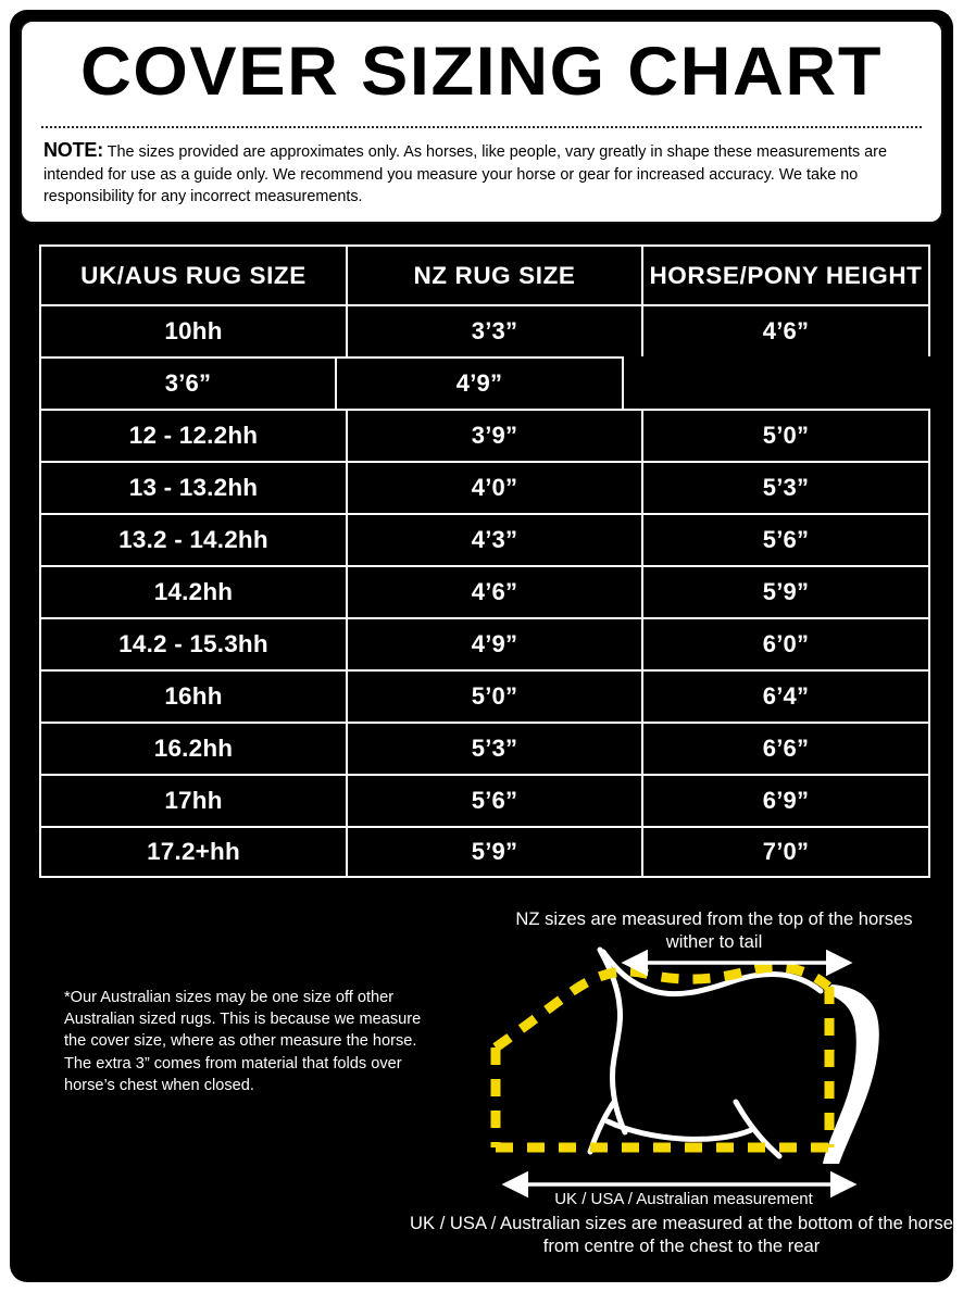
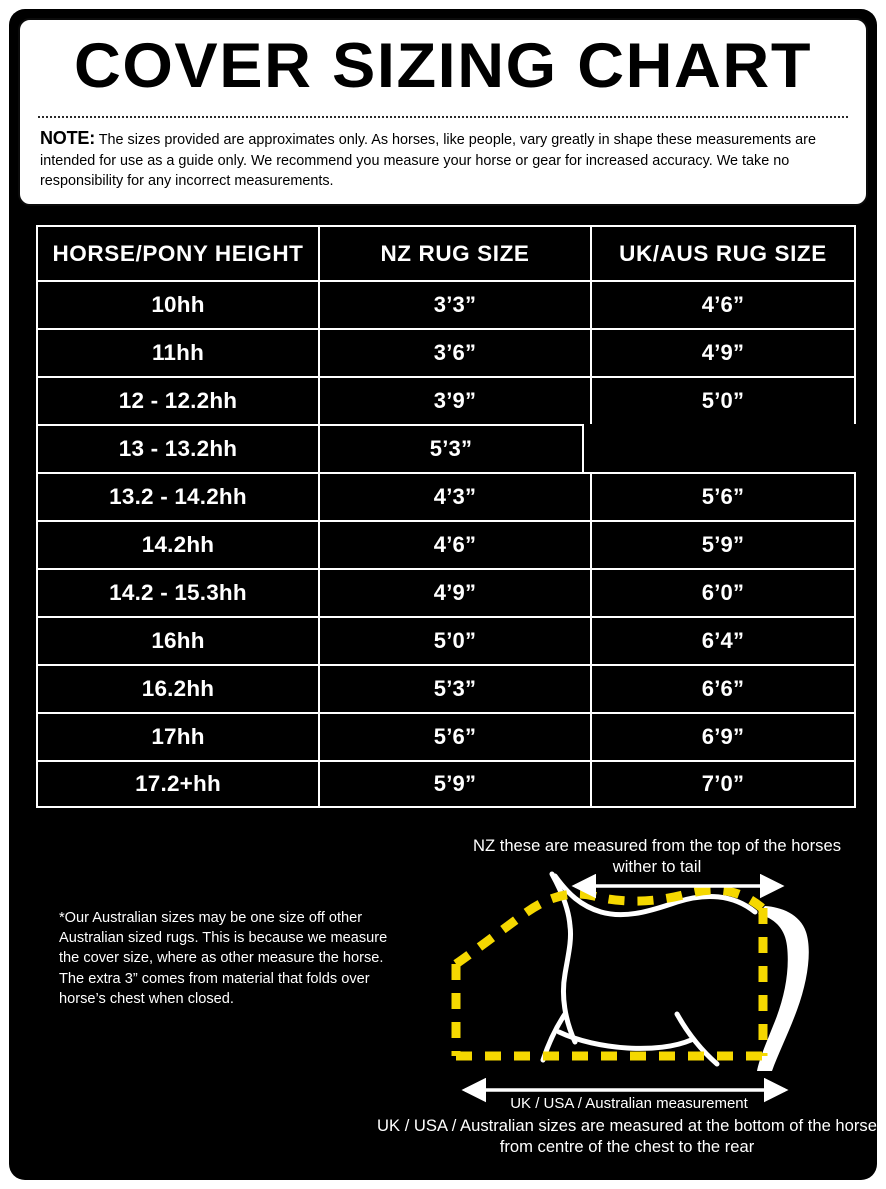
  COVER SIZING CHART
  NOTE: The sizes provided are approximates only. As horses, like people, vary greatly in shape these measurements are intended for use as a guide only. We recommend you measure your horse or gear for increased accuracy. We take no responsibility for any incorrect measurements.
- UK/AUS RUG SIZE
+ HORSE/PONY HEIGHT
  NZ RUG SIZE
- HORSE/PONY HEIGHT
+ UK/AUS RUG SIZE
  10hh
  3’3”
  4’6”
+ 11hh
  3’6”
  4’9”
  12 - 12.2hh
  3’9”
  5’0”
  13 - 13.2hh
- 4’0”
  5’3”
  13.2 - 14.2hh
  4’3”
  5’6”
  14.2hh
  4’6”
  5’9”
  14.2 - 15.3hh
  4’9”
  6’0”
  16hh
  5’0”
  6’4”
  16.2hh
  5’3”
  6’6”
  17hh
  5’6”
  6’9”
  17.2+hh
  5’9”
  7’0”
  *Our Australian sizes may be one size off other Australian sized rugs. This is because we measure the cover size, where as other measure the horse. The extra 3” comes from material that folds over horse’s chest when closed.
- NZ sizes are measured from the top of the horses wither to tail
+ NZ these are measured from the top of the horses wither to tail
  UK / USA / Australian measurement
  UK / USA / Australian sizes are measured at the bottom of the horse from centre of the chest to the rear
